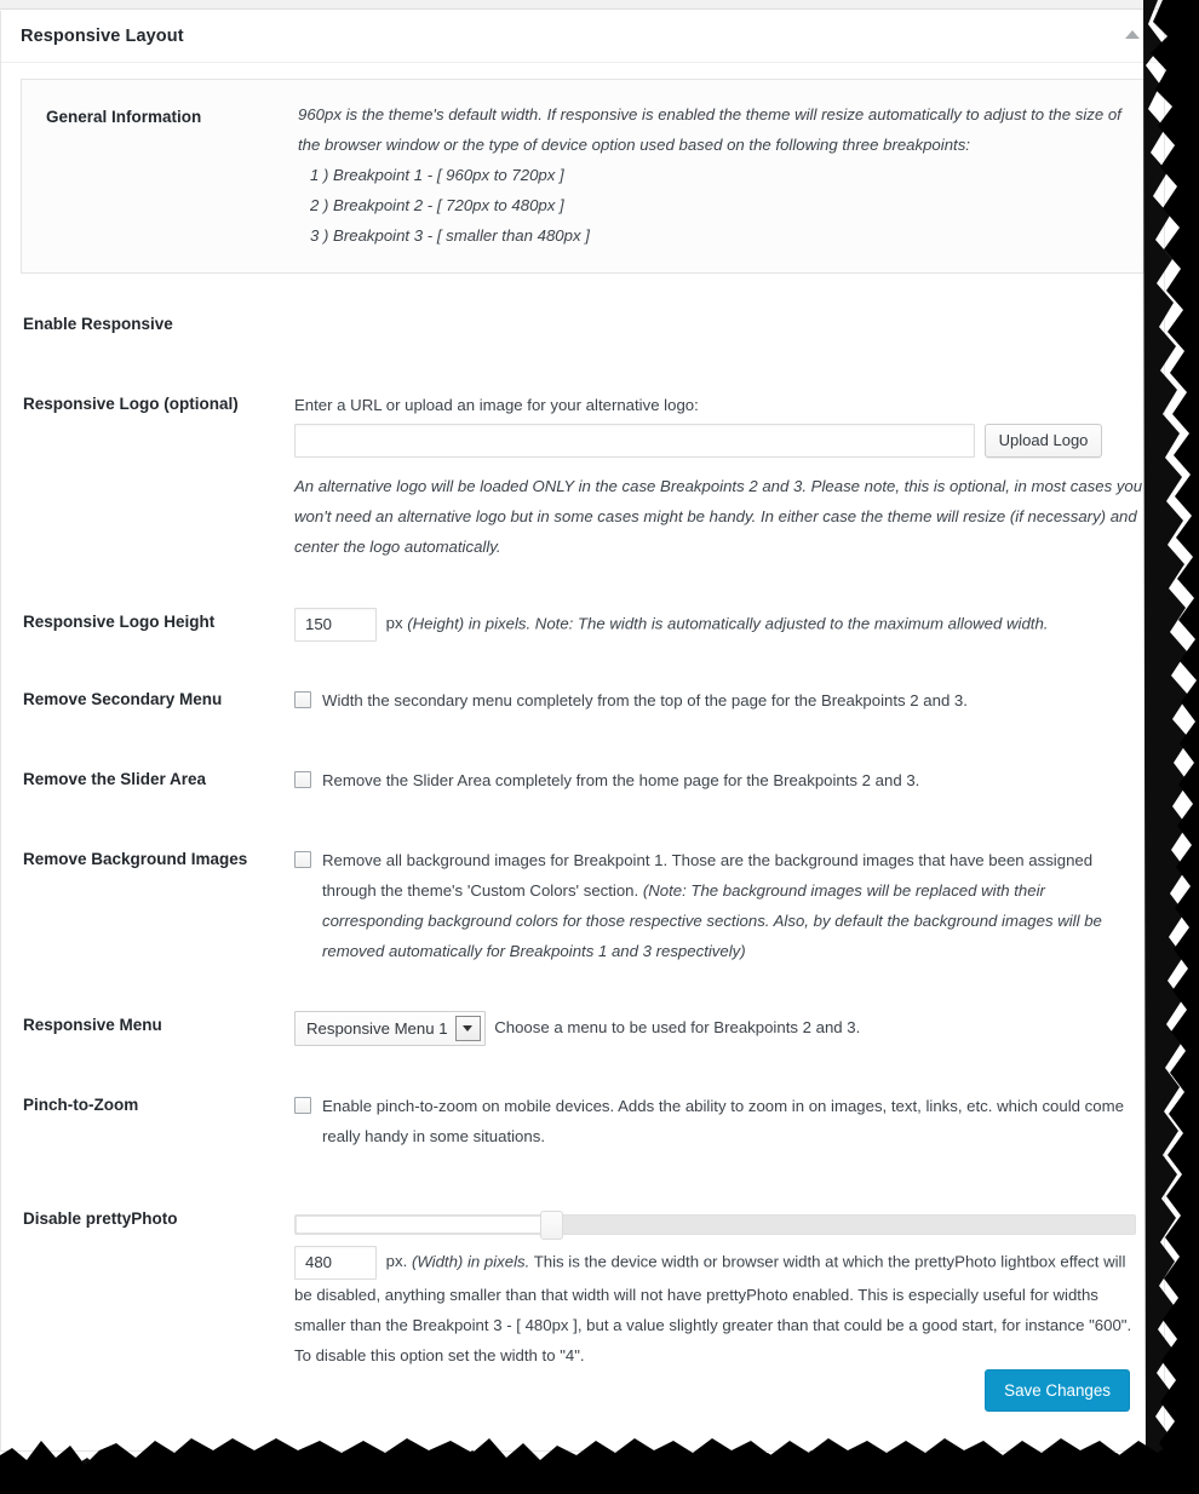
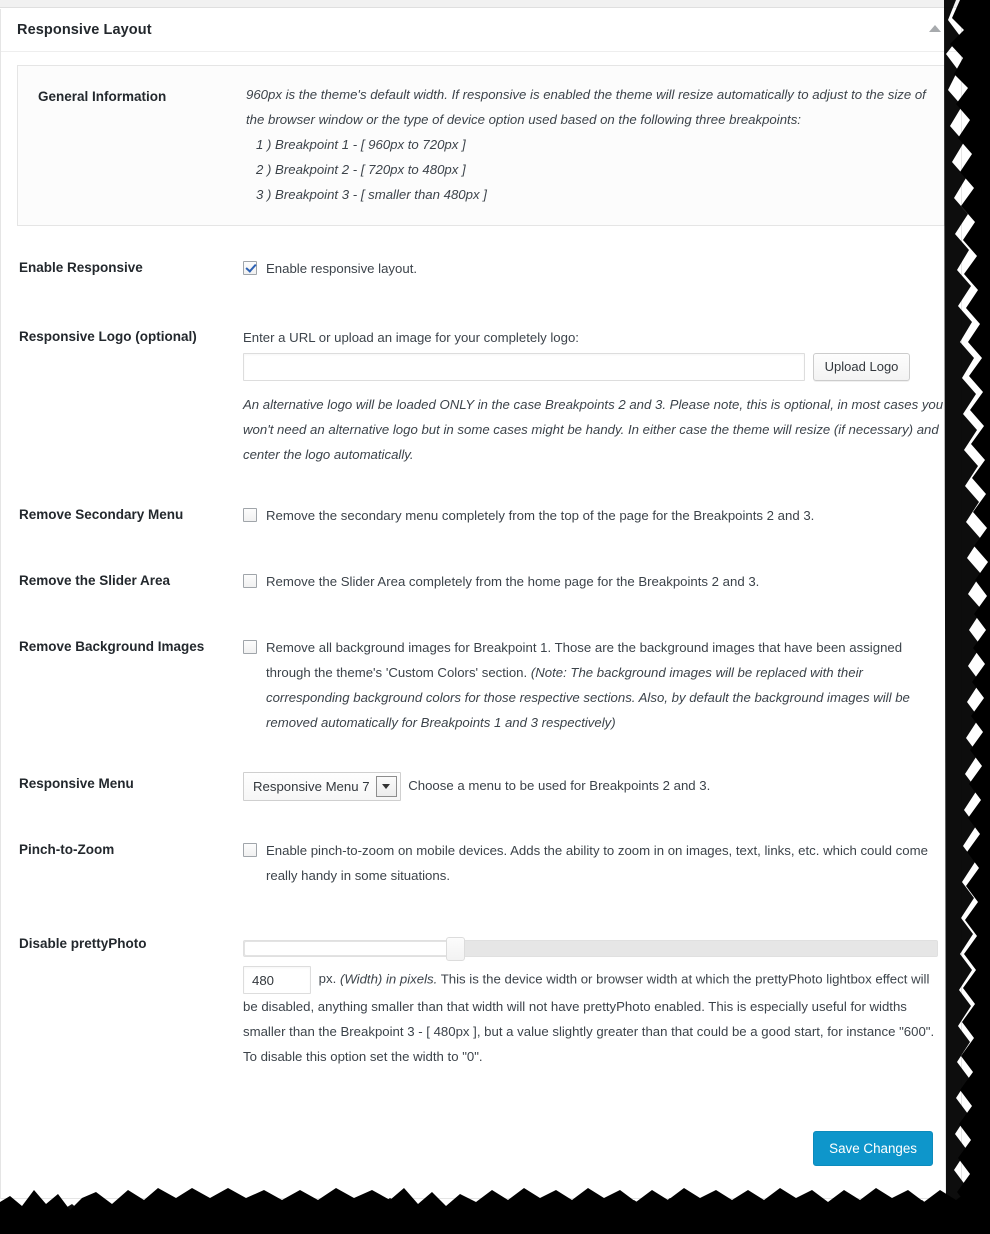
  Responsive Layout
  General Information
  960px is the theme's default width. If responsive is enabled the theme will resize automatically to adjust to the size of the browser window or the type of device option used based on the following three breakpoints:
  1 ) Breakpoint 1 - [ 960px to 720px ]
  2 ) Breakpoint 2 - [ 720px to 480px ]
  3 ) Breakpoint 3 - [ smaller than 480px ]
  Enable Responsive
+ Enable responsive layout.
  Responsive Logo (optional)
- Enter a URL or upload an image for your alternative logo:
+ Enter a URL or upload an image for your completely logo:
  Upload Logo
  An alternative logo will be loaded ONLY in the case Breakpoints 2 and 3. Please note, this is optional, in most cases you won't need an alternative logo but in some cases might be handy. In either case the theme will resize (if necessary) and center the logo automatically.
- Responsive Logo Height
- 150 px (Height) in pixels. Note: The width is automatically adjusted to the maximum allowed width.
  Remove Secondary Menu
- Width the secondary menu completely from the top of the page for the Breakpoints 2 and 3.
+ Remove the secondary menu completely from the top of the page for the Breakpoints 2 and 3.
  Remove the Slider Area
  Remove the Slider Area completely from the home page for the Breakpoints 2 and 3.
  Remove Background Images
  Remove all background images for Breakpoint 1. Those are the background images that have been assigned through the theme's 'Custom Colors' section. (Note: The background images will be replaced with their corresponding background colors for those respective sections. Also, by default the background images will be removed automatically for Breakpoints 1 and 3 respectively)
  Responsive Menu
- Responsive Menu 1 Choose a menu to be used for Breakpoints 2 and 3.
+ Responsive Menu 7 Choose a menu to be used for Breakpoints 2 and 3.
  Pinch-to-Zoom
  Enable pinch-to-zoom on mobile devices. Adds the ability to zoom in on images, text, links, etc. which could come really handy in some situations.
  Disable prettyPhoto
- 480 px. (Width) in pixels. This is the device width or browser width at which the prettyPhoto lightbox effect will be disabled, anything smaller than that width will not have prettyPhoto enabled. This is especially useful for widths smaller than the Breakpoint 3 - [ 480px ], but a value slightly greater than that could be a good start, for instance "600". To disable this option set the width to "4".
+ 480 px. (Width) in pixels. This is the device width or browser width at which the prettyPhoto lightbox effect will be disabled, anything smaller than that width will not have prettyPhoto enabled. This is especially useful for widths smaller than the Breakpoint 3 - [ 480px ], but a value slightly greater than that could be a good start, for instance "600". To disable this option set the width to "0".
  Save Changes
